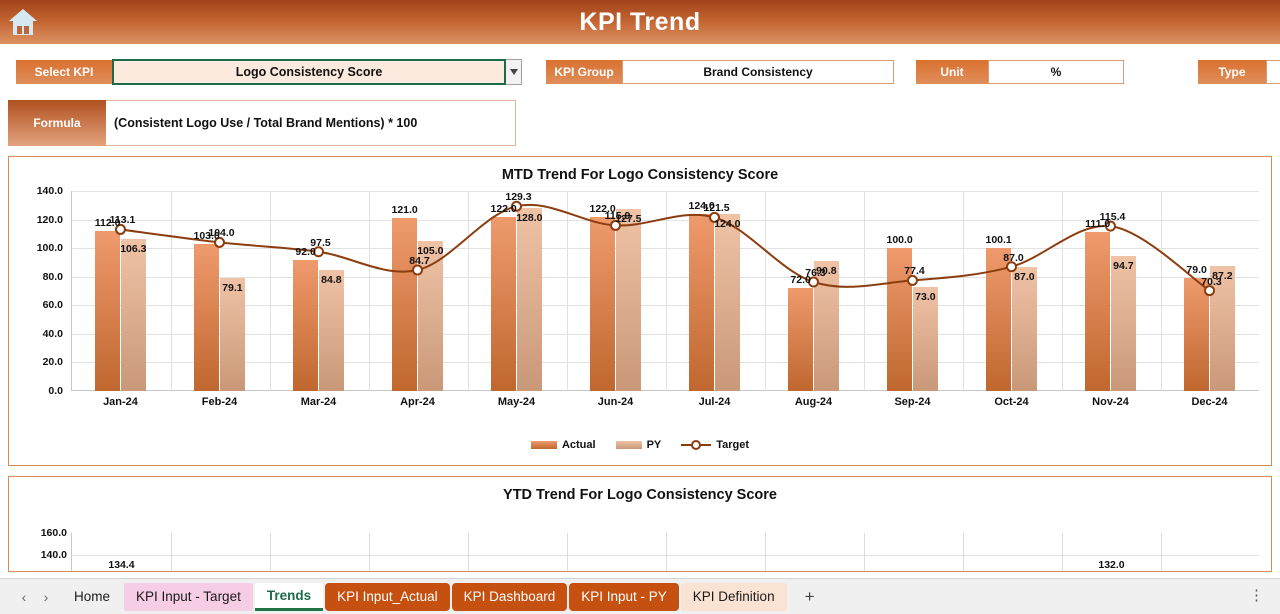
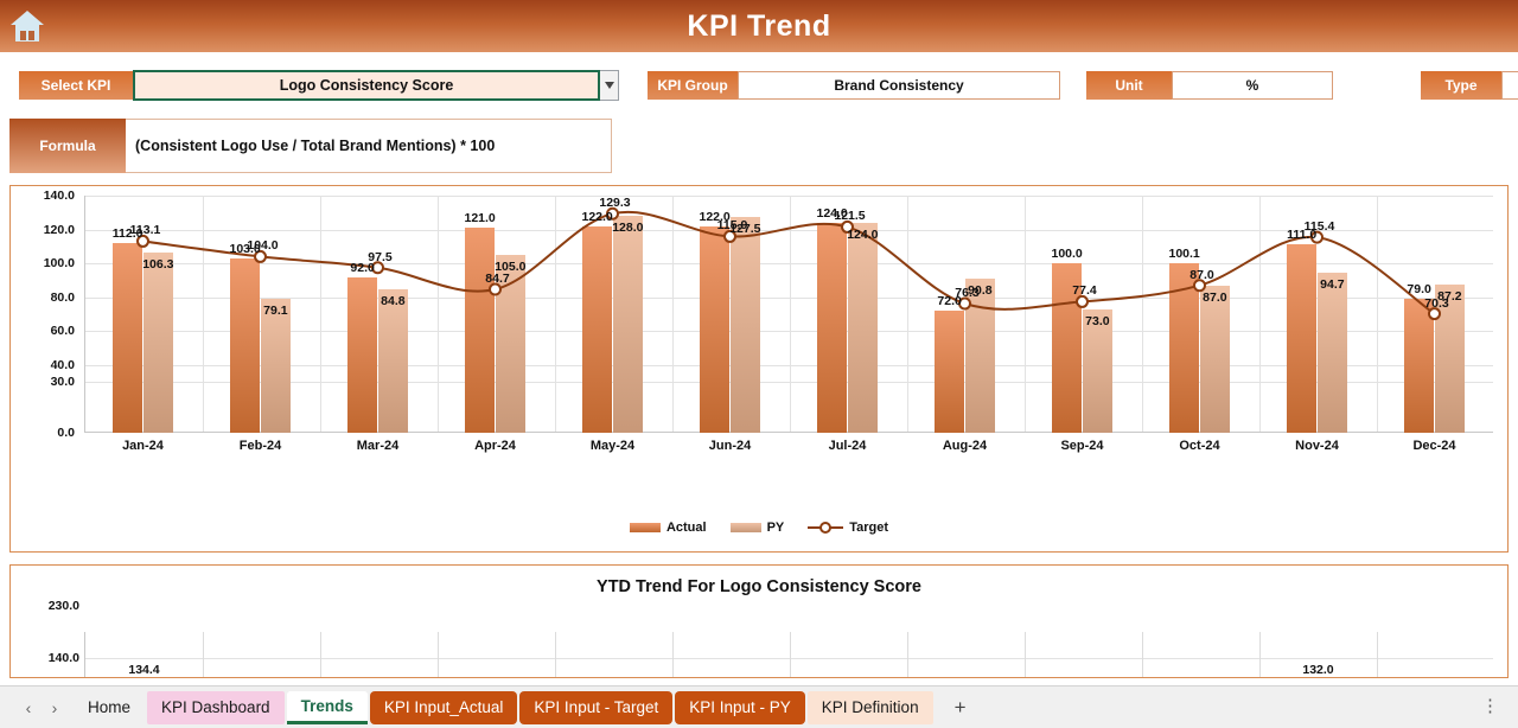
  KPI Trend
  Select KPI
  Logo Consistency Score
  KPI Group
  Brand Consistency
  Unit
  %
  Type
  Formula
  (Consistent Logo Use / Total Brand Mentions) * 100
- MTD Trend For Logo Consistency Score
  0.0
- 20.0
+ 30.0
  40.0
  60.0
  80.0
  100.0
  120.0
  140.0
  112.0
  106.3
  113.1
  103.0
  79.1
  104.0
  92.0
  84.8
  97.5
  121.0
  105.0
  84.7
  122.0
  128.0
  129.3
  122.0
  127.5
  115.9
  124.0
  124.0
  121.5
  72.0
  90.8
  76.3
  100.0
  73.0
  77.4
  100.1
  87.0
  87.0
  111.0
  94.7
  115.4
  79.0
  87.2
  70.3
  Jan-24
  Feb-24
  Mar-24
  Apr-24
  May-24
  Jun-24
  Jul-24
  Aug-24
  Sep-24
  Oct-24
  Nov-24
  Dec-24
  Actual
  PY
  Target
  YTD Trend For Logo Consistency Score
  140.0
- 160.0
+ 230.0
  134.4
  132.0
  ‹
  ›
  Home
- KPI Input - Target
+ KPI Dashboard
  Trends
  KPI Input_Actual
- KPI Dashboard
+ KPI Input - Target
  KPI Input - PY
  KPI Definition
  +
  ⋮
